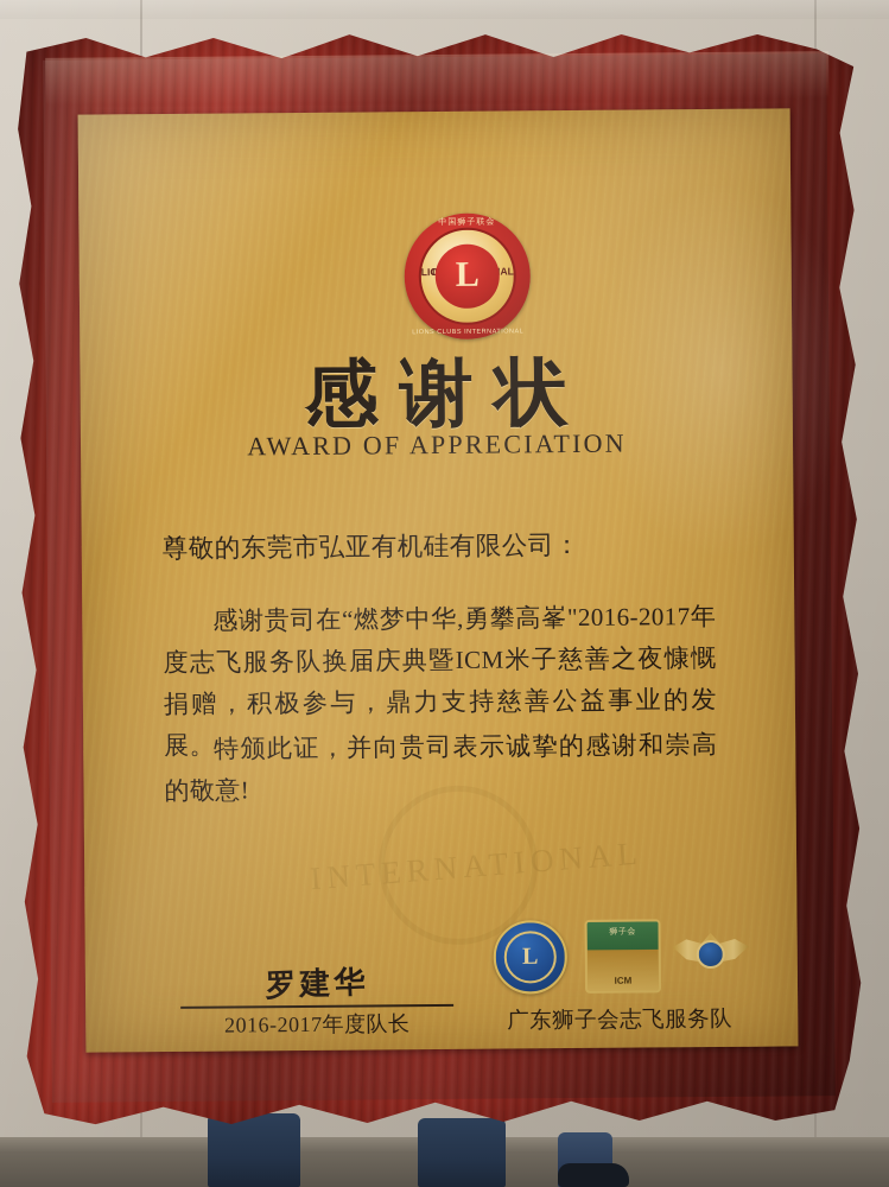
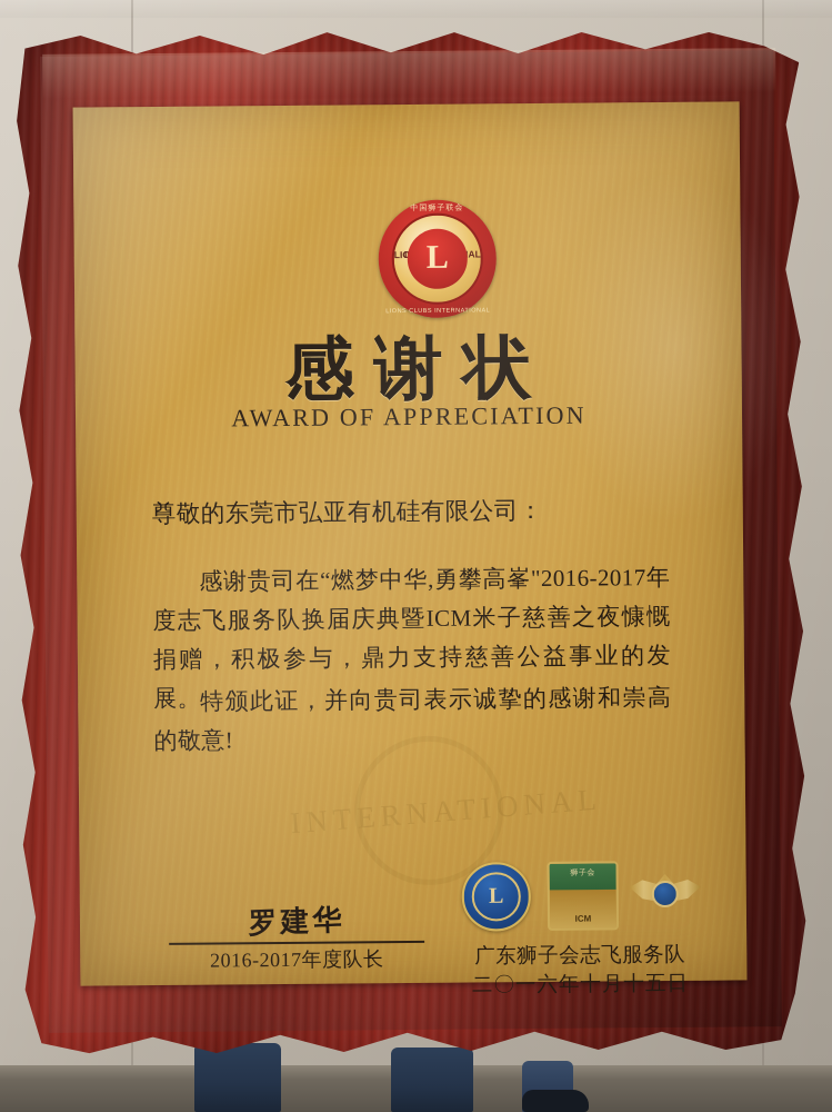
+ 二〇一六年十月十五日
